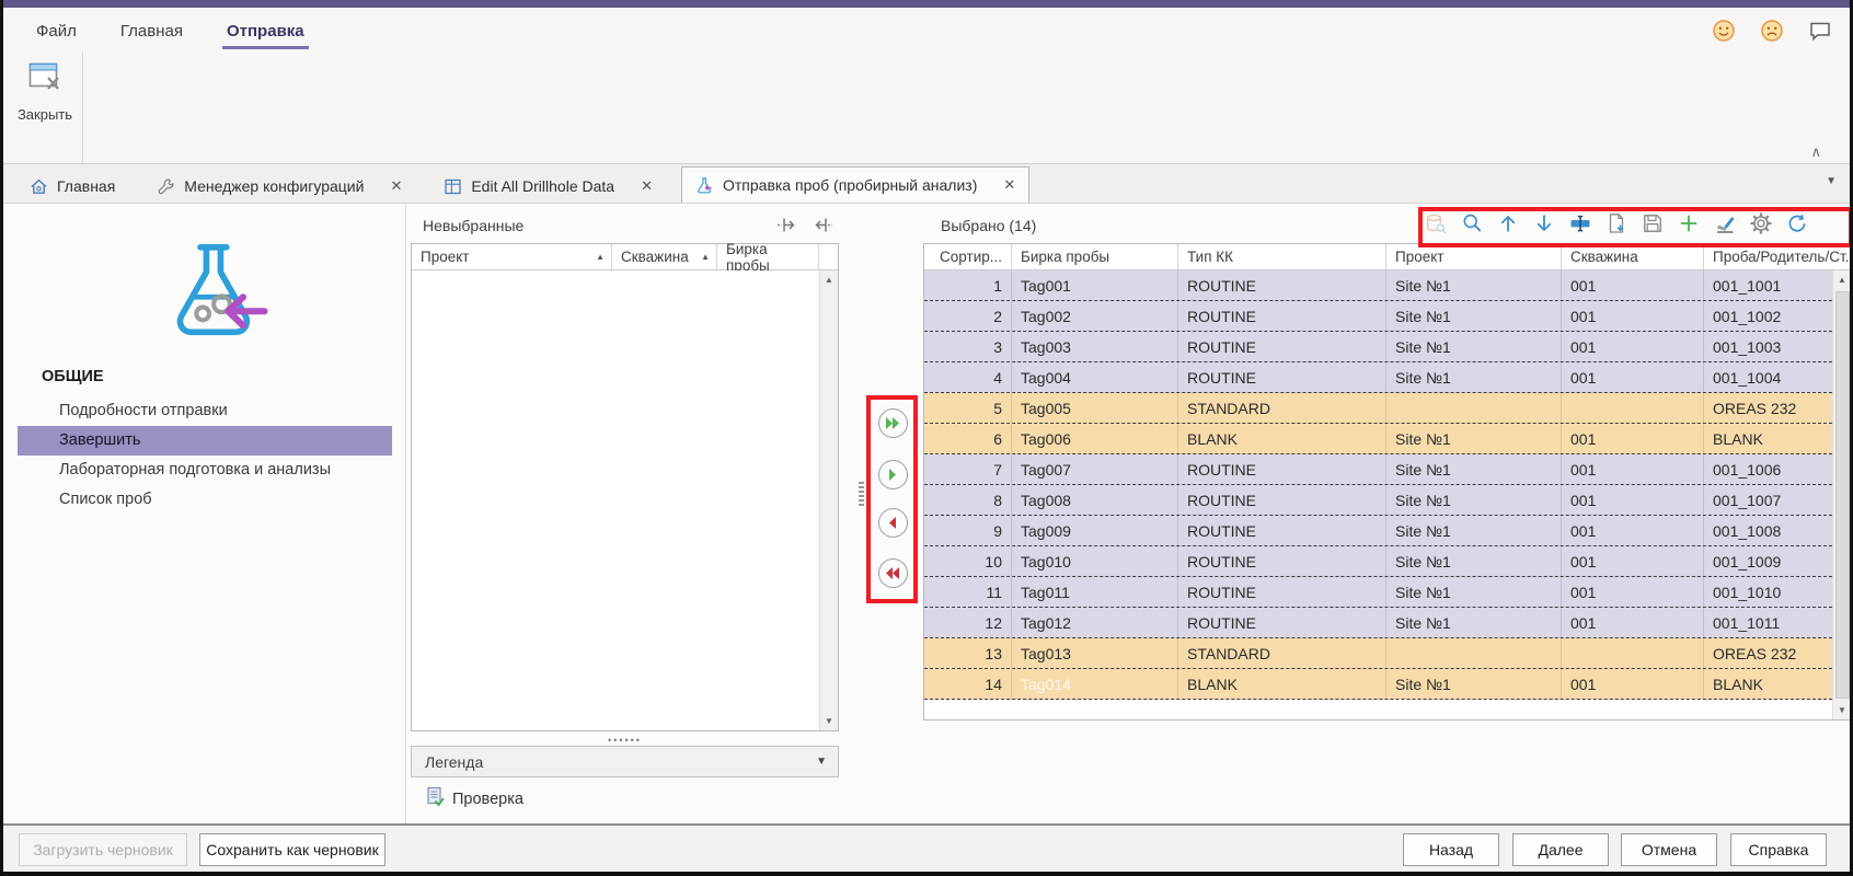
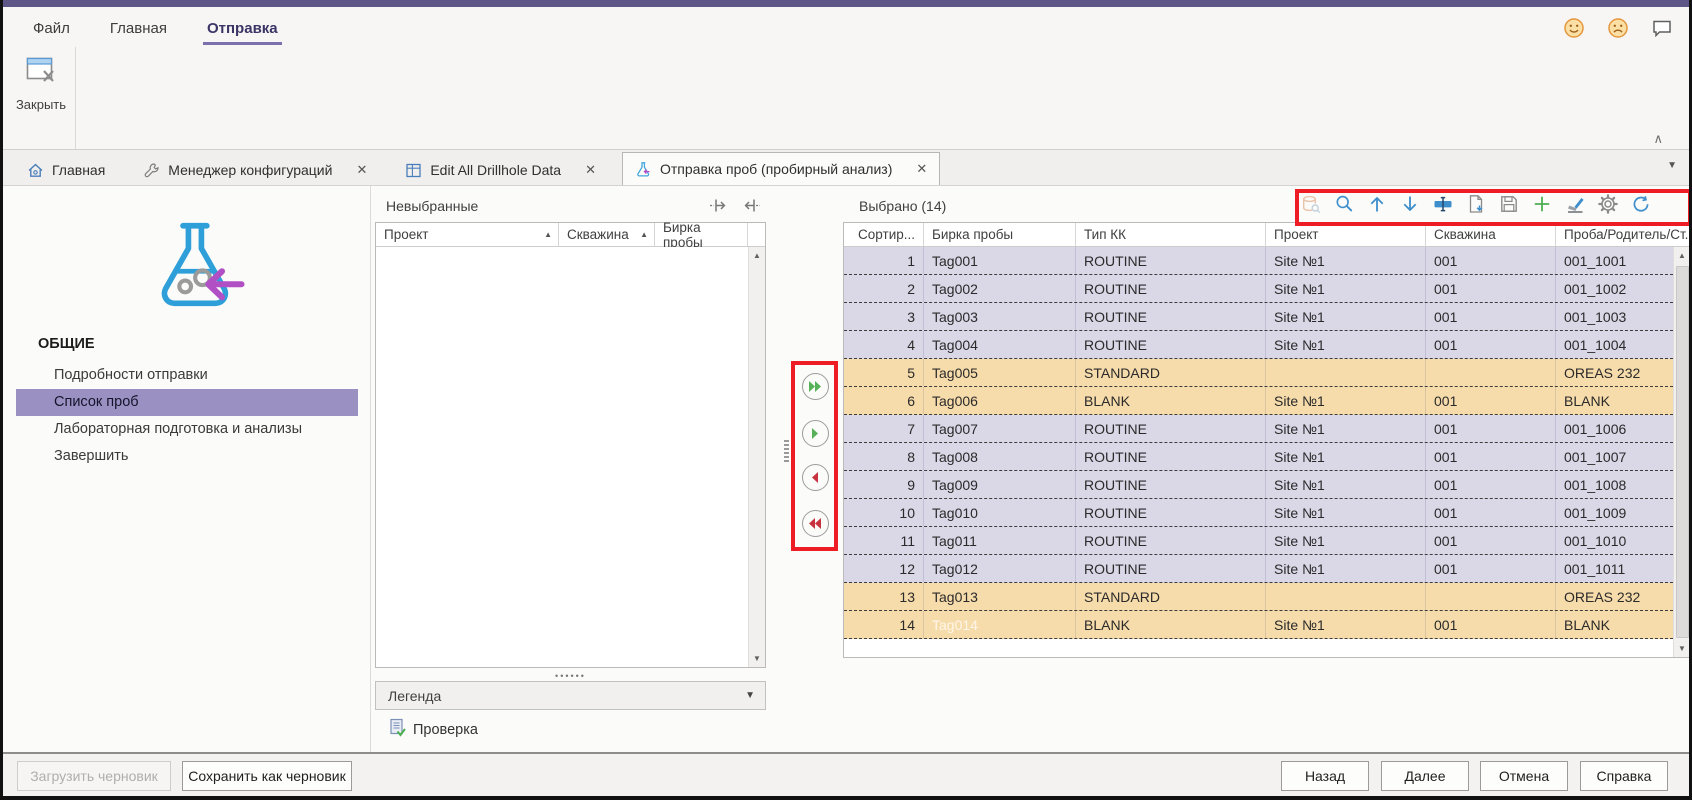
  Файл
  Главная
  Отправка
  Закрыть
  ∧
  Главная
  Менеджер конфигураций
  ✕
  Edit All Drillhole Data
  ✕
  Отправка проб (пробирный анализ)
  ✕
  ▼
  ОБЩИЕ
  Подробности отправки
- Завершить
+ Список проб
  Лабораторная подготовка и анализы
- Список проб
+ Завершить
  Невыбранные
  Проект
  ▲
  Скважина
  ▲
  Бирка пробы
  ▲
  ▼
  ••••••
  Легенда
  ▼
  Выбрано (14)
  Сортир...
  Бирка пробы
  Тип КК
  Проект
  Скважина
  Проба/Родитель/Ст.
  1
  Tag001
  ROUTINE
  Site №1
  001
  001_1001
  2
  Tag002
  ROUTINE
  Site №1
  001
  001_1002
  3
  Tag003
  ROUTINE
  Site №1
  001
  001_1003
  4
  Tag004
  ROUTINE
  Site №1
  001
  001_1004
  5
  Tag005
  STANDARD
  OREAS 232
  6
  Tag006
  BLANK
  Site №1
  001
  BLANK
  7
  Tag007
  ROUTINE
  Site №1
  001
  001_1006
  8
  Tag008
  ROUTINE
  Site №1
  001
  001_1007
  9
  Tag009
  ROUTINE
  Site №1
  001
  001_1008
  10
  Tag010
  ROUTINE
  Site №1
  001
  001_1009
  11
  Tag011
  ROUTINE
  Site №1
  001
  001_1010
  12
  Tag012
  ROUTINE
  Site №1
  001
  001_1011
  13
  Tag013
  STANDARD
  OREAS 232
  14
  Tag014
  BLANK
  Site №1
  001
  BLANK
  ▲
  ▼
  Проверка
  Загрузить черновик
  Сохранить как черновик
  Назад
  Далее
  Отмена
  Справка
